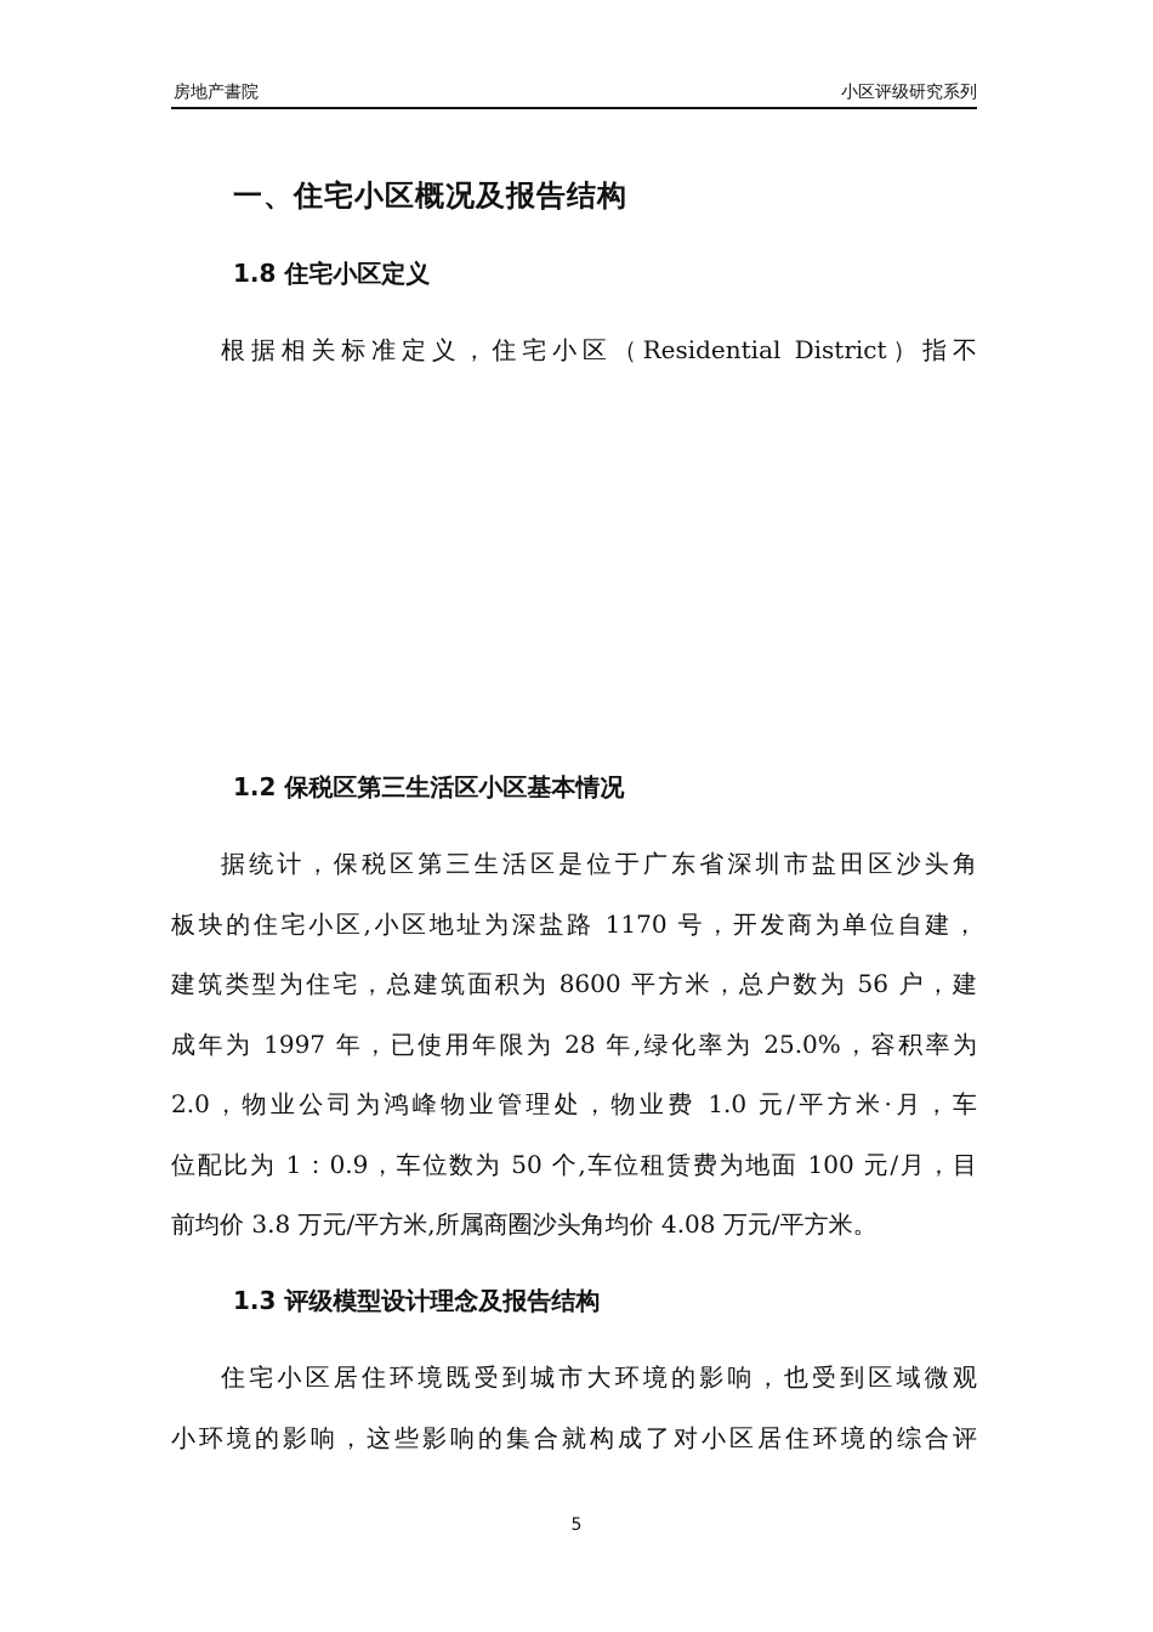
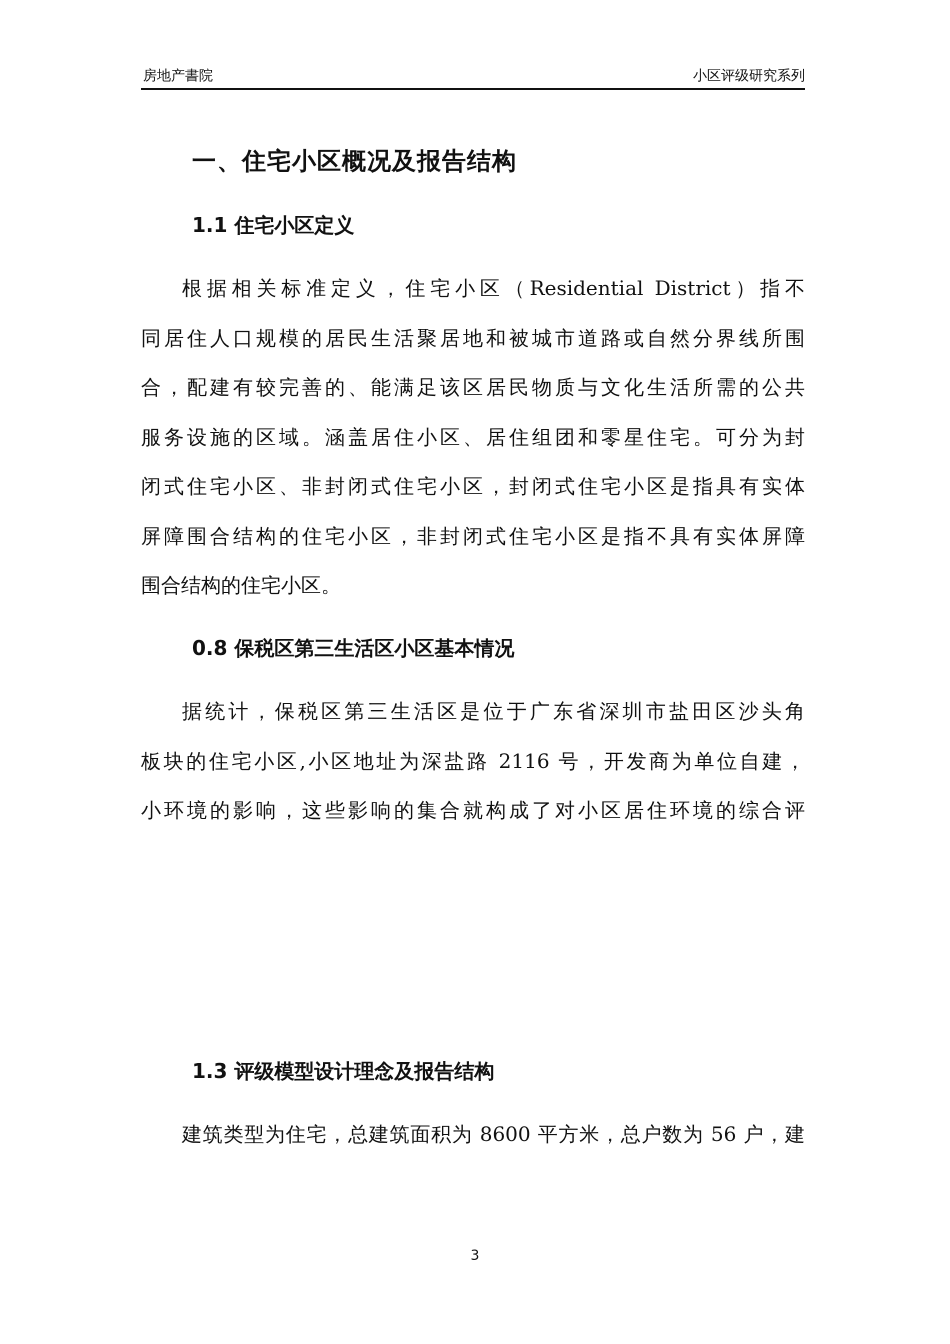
  房地产書院
  小区评级研究系列
  一、住宅小区概况及报告结构
- 1.8 住宅小区定义
+ 1.1 住宅小区定义
  根据相关标准定义，住宅小区（Residential District）指不
+ 同居住人口规模的居民生活聚居地和被城市道路或自然分界线所围
+ 合，配建有较完善的、能满足该区居民物质与文化生活所需的公共
+ 服务设施的区域。涵盖居住小区、居住组团和零星住宅。可分为封
+ 闭式住宅小区、非封闭式住宅小区，封闭式住宅小区是指具有实体
+ 屏障围合结构的住宅小区，非封闭式住宅小区是指不具有实体屏障
+ 围合结构的住宅小区。
- 1.2 保税区第三生活区小区基本情况
+ 0.8 保税区第三生活区小区基本情况
  据统计，保税区第三生活区是位于广东省深圳市盐田区沙头角
- 板块的住宅小区,小区地址为深盐路 1170 号，开发商为单位自建，
+ 板块的住宅小区,小区地址为深盐路 2116 号，开发商为单位自建，
- 建筑类型为住宅，总建筑面积为 8600 平方米，总户数为 56 户，建
+ 小环境的影响，这些影响的集合就构成了对小区居住环境的综合评
- 成年为 1997 年，已使用年限为 28 年,绿化率为 25.0%，容积率为
- 2.0，物业公司为鸿峰物业管理处，物业费 1.0 元/平方米·月，车
- 位配比为 1：0.9，车位数为 50 个,车位租赁费为地面 100 元/月，目
- 前均价 3.8 万元/平方米,所属商圈沙头角均价 4.08 万元/平方米。
  1.3 评级模型设计理念及报告结构
- 住宅小区居住环境既受到城市大环境的影响，也受到区域微观
- 小环境的影响，这些影响的集合就构成了对小区居住环境的综合评
+ 建筑类型为住宅，总建筑面积为 8600 平方米，总户数为 56 户，建
- 5
+ 3
